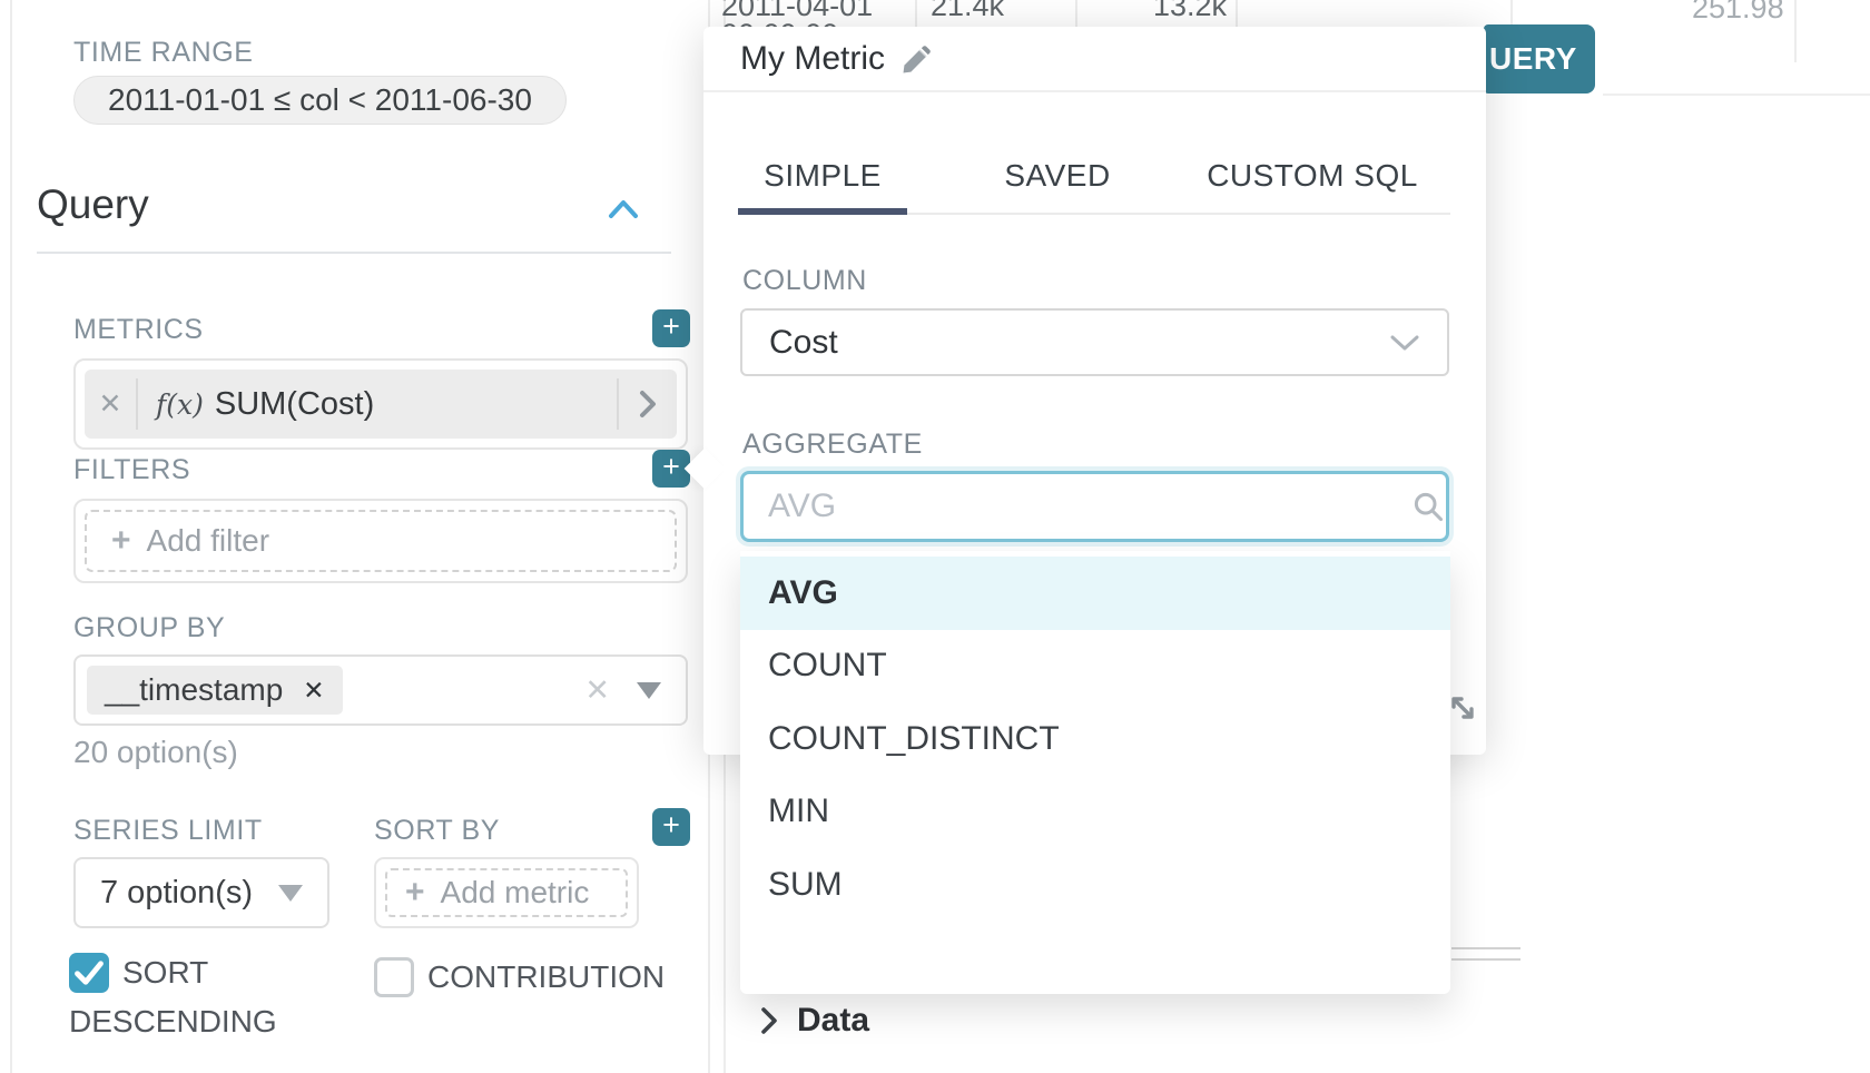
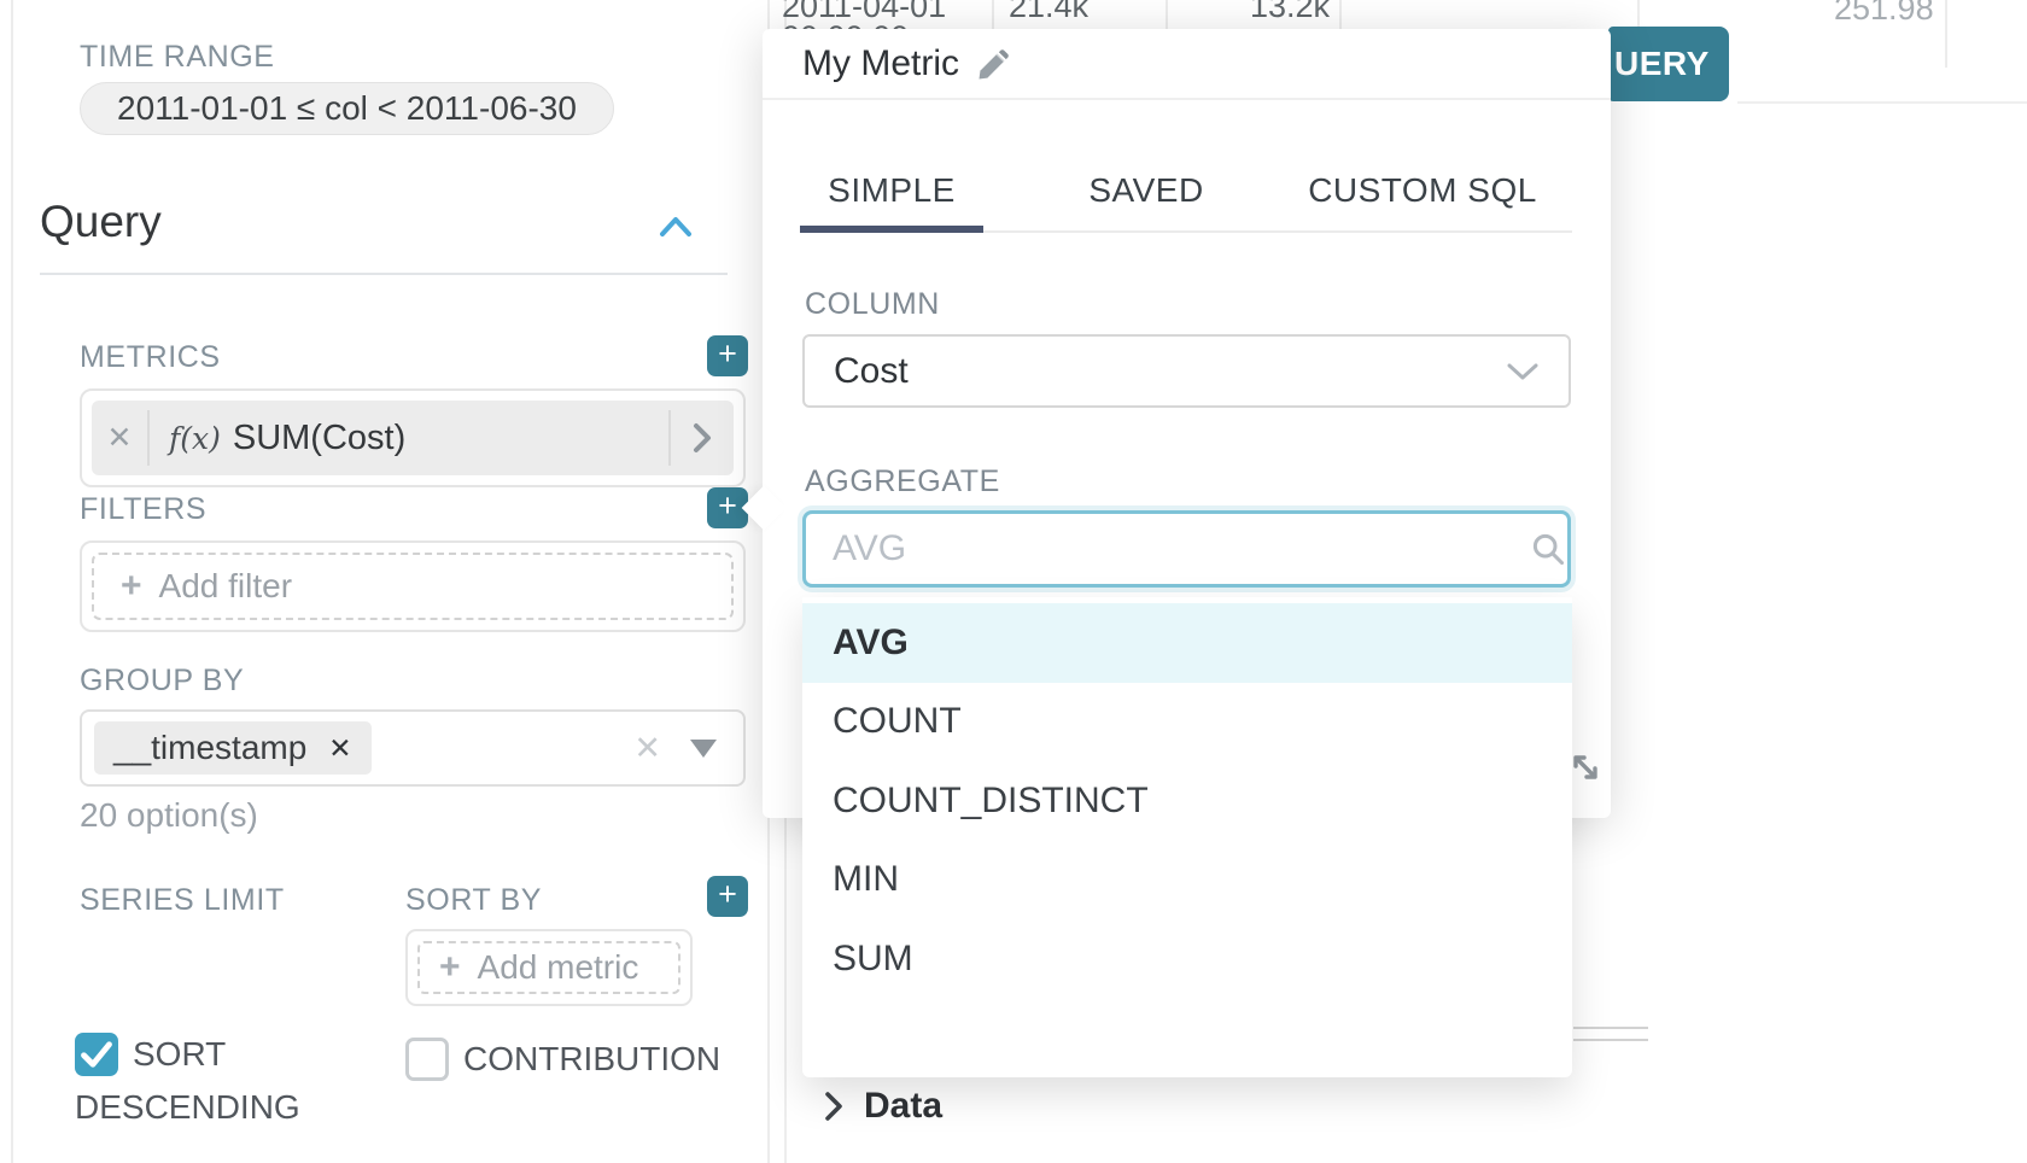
  TIME RANGE
  2011-01-01 ≤ col < 2011-06-30
  Query
  METRICS
  +
  ✕
  f(x)
  SUM(Cost)
  FILTERS
  +
  +
  Add filter
  GROUP BY
  __timestamp
  ✕
  ✕
  20 option(s)
  SERIES LIMIT
  SORT BY
  +
- 7 option(s)
  +
  Add metric
  SORT DESCENDING
  CONTRIBUTION
  2011-04-01
  21.4k
  13.2k
  251.98
  UERY
  Data
  My Metric
  SIMPLE
  SAVED
  CUSTOM SQL
  COLUMN
  Cost
  AGGREGATE
  AVG
  AVG
  COUNT
  COUNT_DISTINCT
  MIN
  SUM
